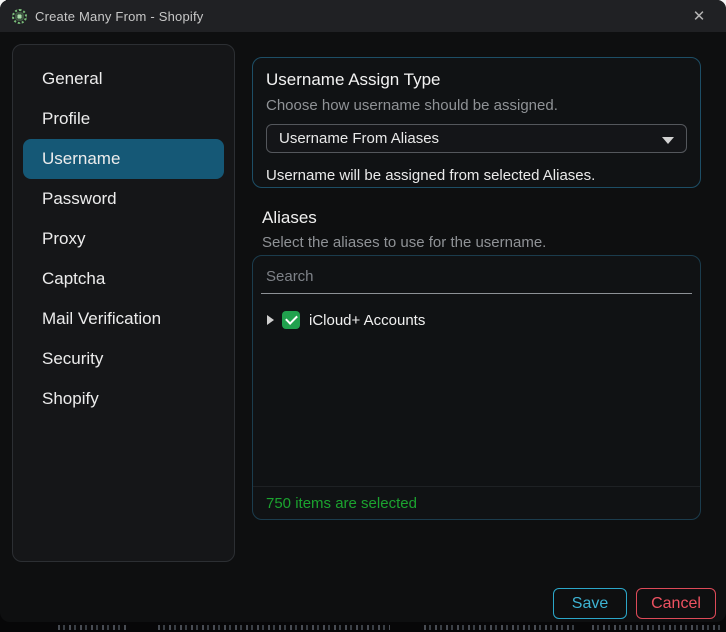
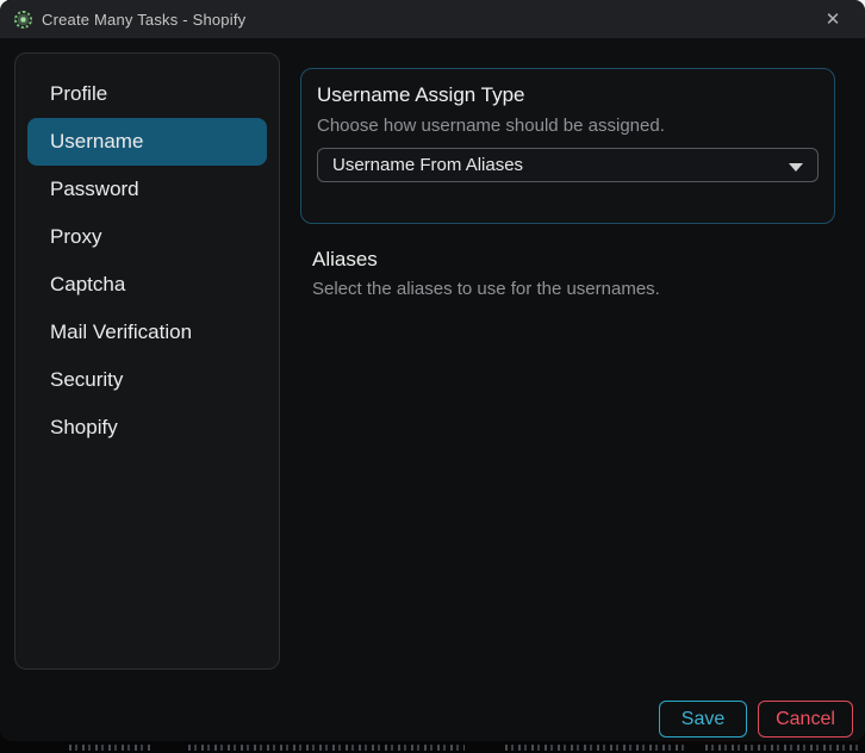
- Create Many From - Shopify
+ Create Many Tasks - Shopify
  ✕
- General
  Profile
  Username
  Password
  Proxy
  Captcha
  Mail Verification
  Security
  Shopify
  Username Assign Type
  Choose how username should be assigned.
  Username From Aliases
- Username will be assigned from selected Aliases.
  Aliases
- Select the aliases to use for the username.
+ Select the aliases to use for the usernames.
- Search
- iCloud+ Accounts
- 750 items are selected
  Save
  Cancel
